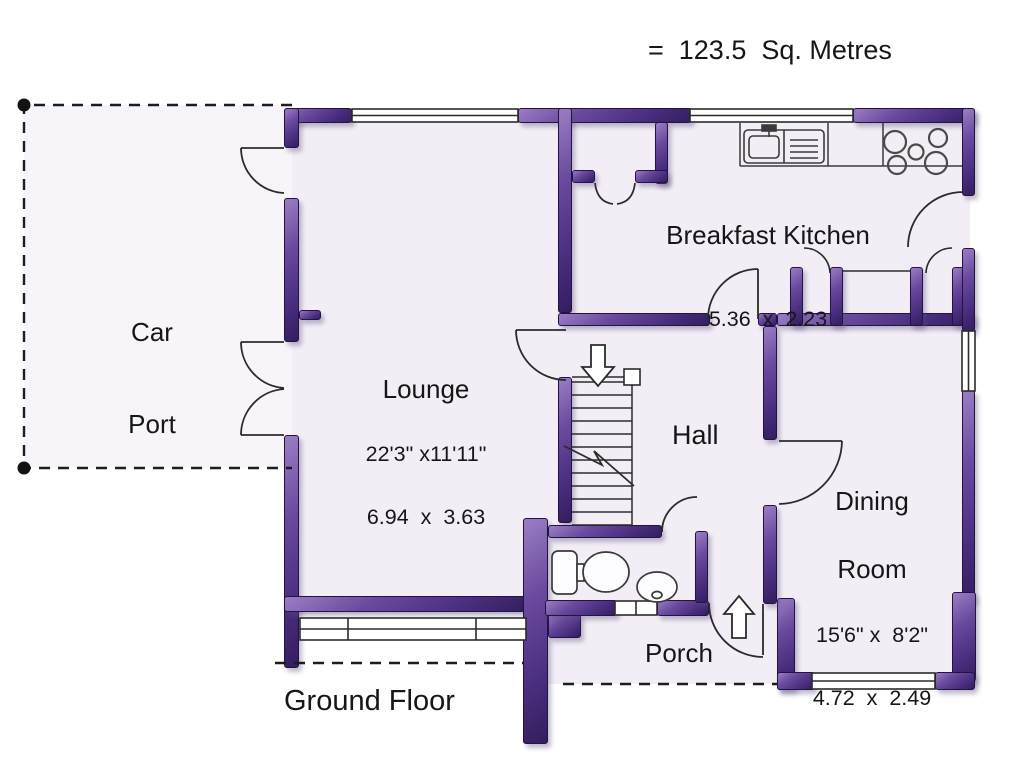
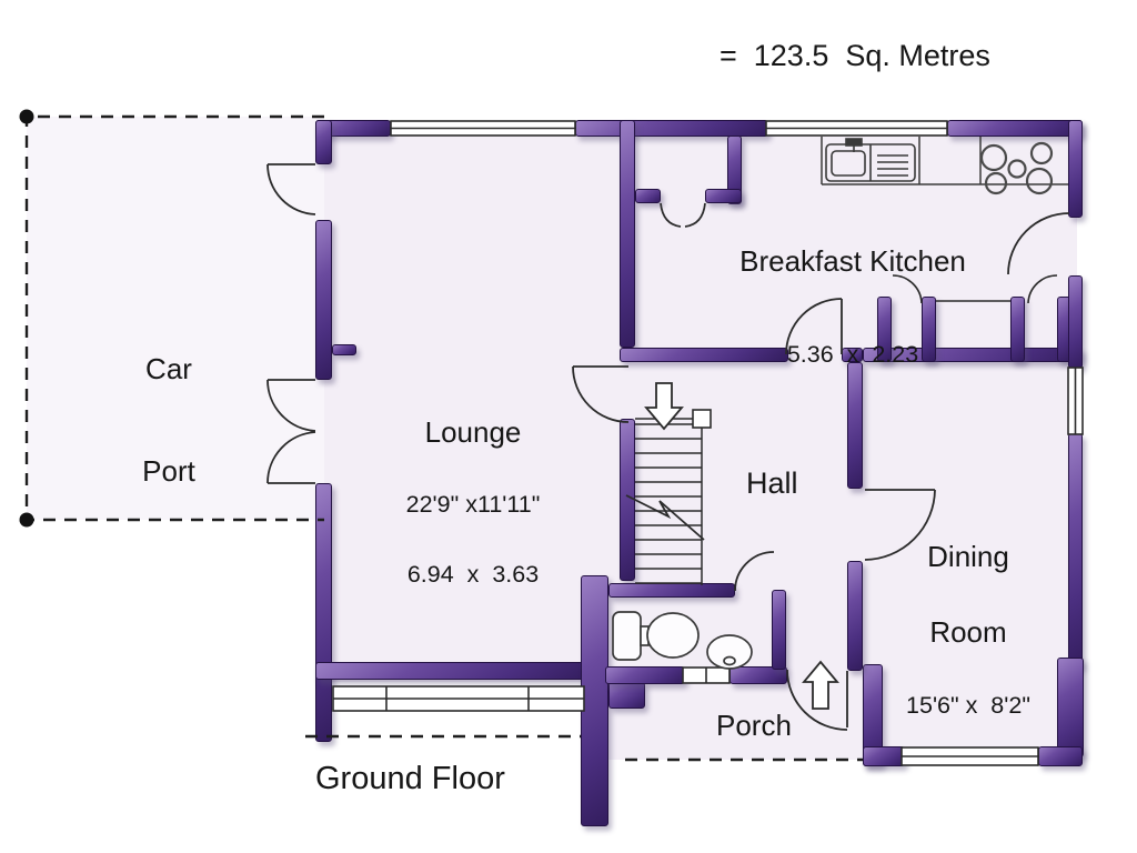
  = 123.5 Sq. Metres
  Car
  Port
  Lounge
- 22'3" x11'11"
+ 22'9" x11'11"
  6.94 x 3.63
  Breakfast Kitchen
  5.36 x 2.23
  Hall
  Dining
  Room
  15'6" x 8'2"
- 4.72 x 2.49
  Porch
  Ground Floor
